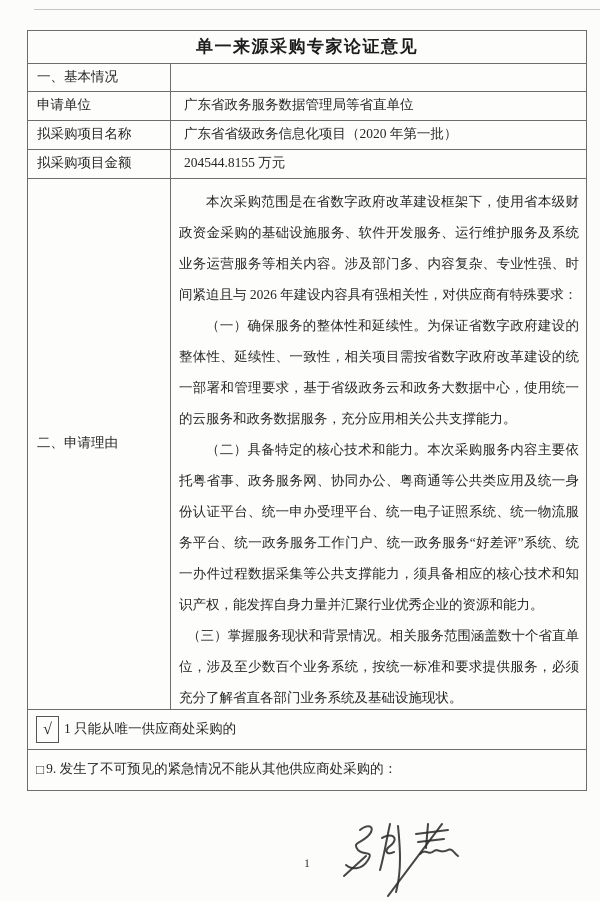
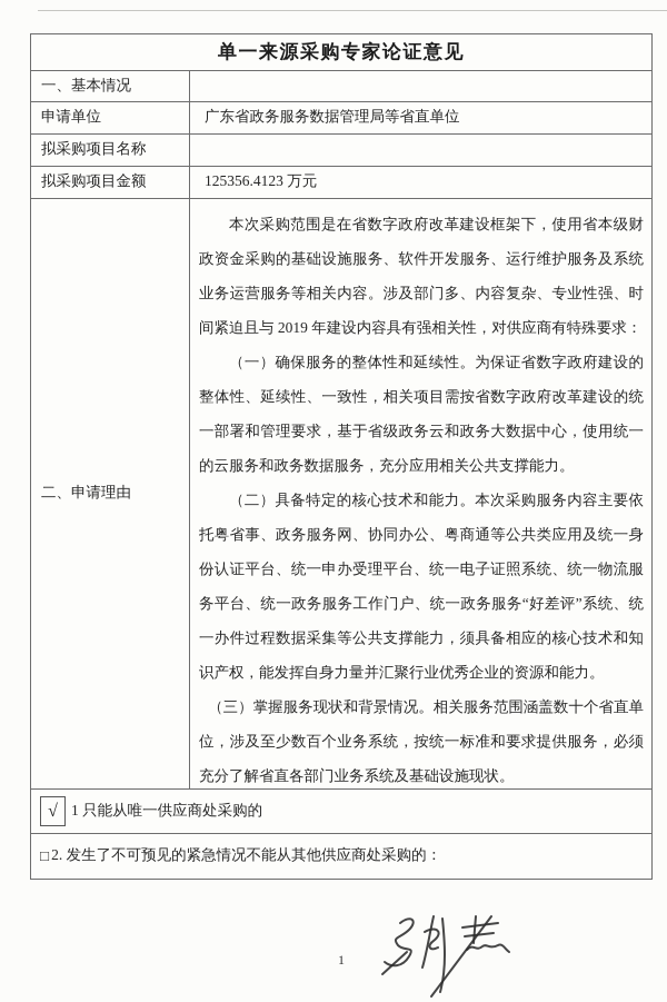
  单一来源采购专家论证意见
  一、基本情况
  申请单位
  广东省政务服务数据管理局等省直单位
  拟采购项目名称
- 广东省省级政务信息化项目（2020 年第一批）
  拟采购项目金额
- 204544.8155 万元
+ 125356.4123 万元
  二、申请理由
- 本次采购范围是在省数字政府改革建设框架下，使用省本级财政资金采购的基础设施服务、软件开发服务、运行维护服务及系统业务运营服务等相关内容。涉及部门多、内容复杂、专业性强、时间紧迫且与 2026 年建设内容具有强相关性，对供应商有特殊要求：
+ 本次采购范围是在省数字政府改革建设框架下，使用省本级财政资金采购的基础设施服务、软件开发服务、运行维护服务及系统业务运营服务等相关内容。涉及部门多、内容复杂、专业性强、时间紧迫且与 2019 年建设内容具有强相关性，对供应商有特殊要求：
  （一）确保服务的整体性和延续性。为保证省数字政府建设的整体性、延续性、一致性，相关项目需按省数字政府改革建设的统一部署和管理要求，基于省级政务云和政务大数据中心，使用统一的云服务和政务数据服务，充分应用相关公共支撑能力。
  （二）具备特定的核心技术和能力。本次采购服务内容主要依托粤省事、政务服务网、协同办公、粤商通等公共类应用及统一身份认证平台、统一申办受理平台、统一电子证照系统、统一物流服务平台、统一政务服务工作门户、统一政务服务“好差评”系统、统一办件过程数据采集等公共支撑能力，须具备相应的核心技术和知识产权，能发挥自身力量并汇聚行业优秀企业的资源和能力。
  （三）掌握服务现状和背景情况。相关服务范围涵盖数十个省直单位，涉及至少数百个业务系统，按统一标准和要求提供服务，必须充分了解省直各部门业务系统及基础设施现状。
  √
  1 只能从唯一供应商处采购的
  □
- 9. 发生了不可预见的紧急情况不能从其他供应商处采购的：
+ 2. 发生了不可预见的紧急情况不能从其他供应商处采购的：
  1
